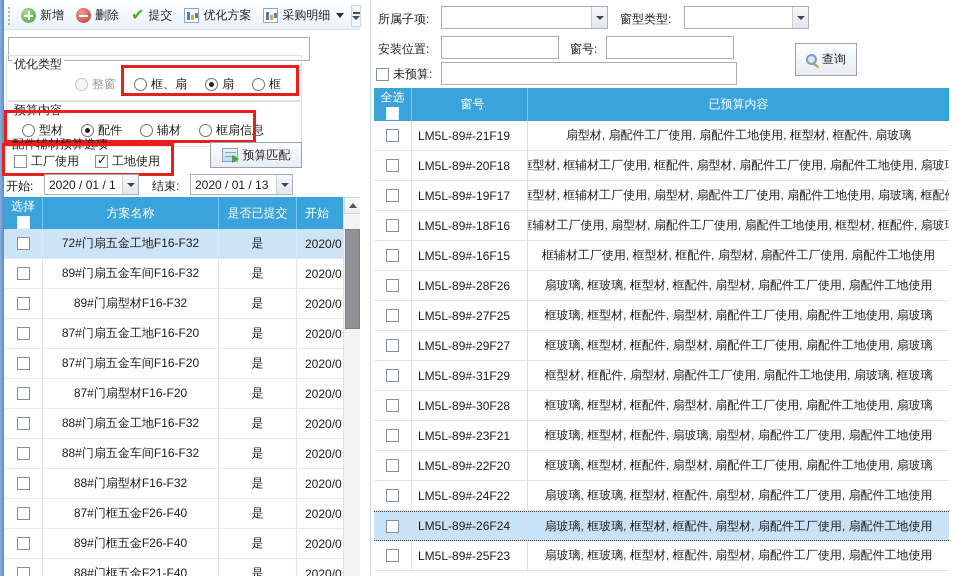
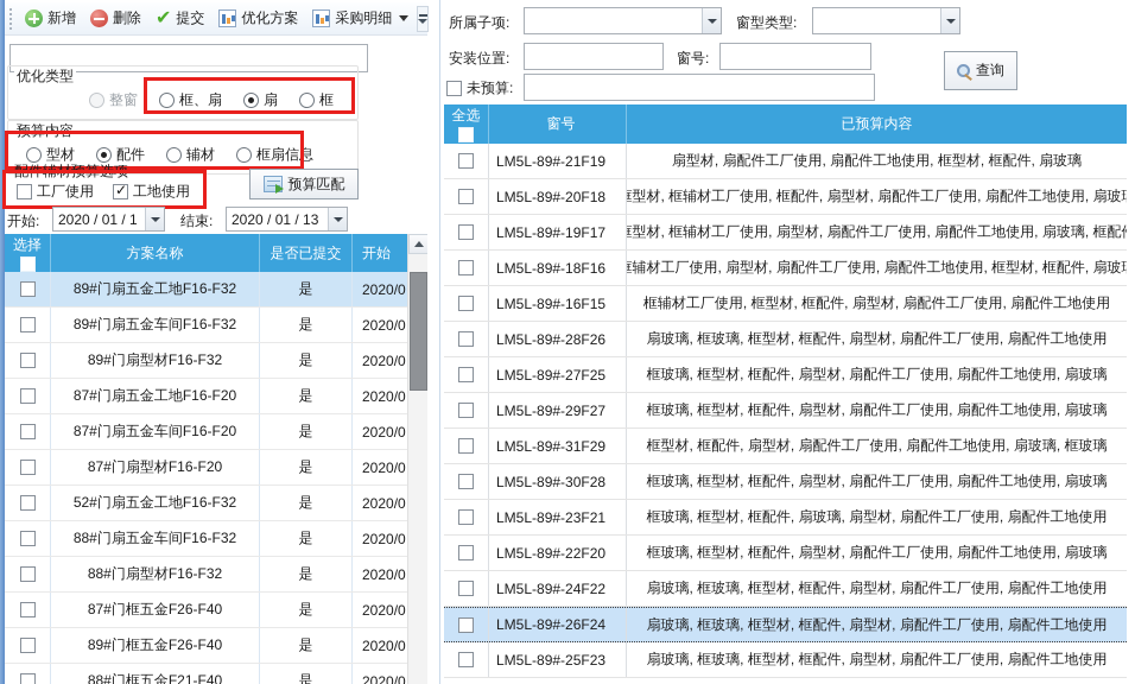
  新增
  删除
  ✔
  提交
  优化方案
  采购明细
  优化类型
  整窗
  框、扇
  扇
  框
  预算内容
  型材
  配件
  辅材
  框扇信息
  配件辅材预算选项
  工厂使用
  工地使用
  预算匹配
  开始:
  2020 / 01 / 1
  结束:
  2020 / 01 / 13
  选择
  方案名称
  是否已提交
  开始
- 72#门扇五金工地F16-F32
+ 89#门扇五金工地F16-F32
  是
  2020/0
  89#门扇五金车间F16-F32
  是
  2020/0
  89#门扇型材F16-F32
  是
  2020/0
  87#门扇五金工地F16-F20
  是
  2020/0
  87#门扇五金车间F16-F20
  是
  2020/0
  87#门扇型材F16-F20
  是
  2020/0
- 88#门扇五金工地F16-F32
+ 52#门扇五金工地F16-F32
  是
  2020/0
  88#门扇五金车间F16-F32
  是
  2020/0
  88#门扇型材F16-F32
  是
  2020/0
  87#门框五金F26-F40
  是
  2020/0
  89#门框五金F26-F40
  是
  2020/0
  88#门框五金F21-F40
  是
  2020/0
  所属子项:
  窗型类型:
  安装位置:
  窗号:
  未预算:
  查询
  全选
  窗号
  已预算内容
  LM5L-89#-21F19
  扇型材, 扇配件工厂使用, 扇配件工地使用, 框型材, 框配件, 扇玻璃
  LM5L-89#-20F18
  框型材, 框辅材工厂使用, 框配件, 扇型材, 扇配件工厂使用, 扇配件工地使用, 扇玻
  LM5L-89#-19F17
  框型材, 框辅材工厂使用, 扇型材, 扇配件工厂使用, 扇配件工地使用, 扇玻璃, 框配
  LM5L-89#-18F16
  框辅材工厂使用, 扇型材, 扇配件工厂使用, 扇配件工地使用, 框型材, 框配件, 扇玻
  LM5L-89#-16F15
  框辅材工厂使用, 框型材, 框配件, 扇型材, 扇配件工厂使用, 扇配件工地使用
  LM5L-89#-28F26
  扇玻璃, 框玻璃, 框型材, 框配件, 扇型材, 扇配件工厂使用, 扇配件工地使用
  LM5L-89#-27F25
  框玻璃, 框型材, 框配件, 扇型材, 扇配件工厂使用, 扇配件工地使用, 扇玻璃
  LM5L-89#-29F27
  框玻璃, 框型材, 框配件, 扇型材, 扇配件工厂使用, 扇配件工地使用, 扇玻璃
  LM5L-89#-31F29
  框型材, 框配件, 扇型材, 扇配件工厂使用, 扇配件工地使用, 扇玻璃, 框玻璃
  LM5L-89#-30F28
  框玻璃, 框型材, 框配件, 扇型材, 扇配件工厂使用, 扇配件工地使用, 扇玻璃
  LM5L-89#-23F21
  框玻璃, 框型材, 框配件, 扇玻璃, 扇型材, 扇配件工厂使用, 扇配件工地使用
  LM5L-89#-22F20
  框玻璃, 框型材, 框配件, 扇型材, 扇配件工厂使用, 扇配件工地使用, 扇玻璃
  LM5L-89#-24F22
  扇玻璃, 框玻璃, 框型材, 框配件, 扇型材, 扇配件工厂使用, 扇配件工地使用
  LM5L-89#-26F24
  扇玻璃, 框玻璃, 框型材, 框配件, 扇型材, 扇配件工厂使用, 扇配件工地使用
  LM5L-89#-25F23
  扇玻璃, 框玻璃, 框型材, 框配件, 扇型材, 扇配件工厂使用, 扇配件工地使用
